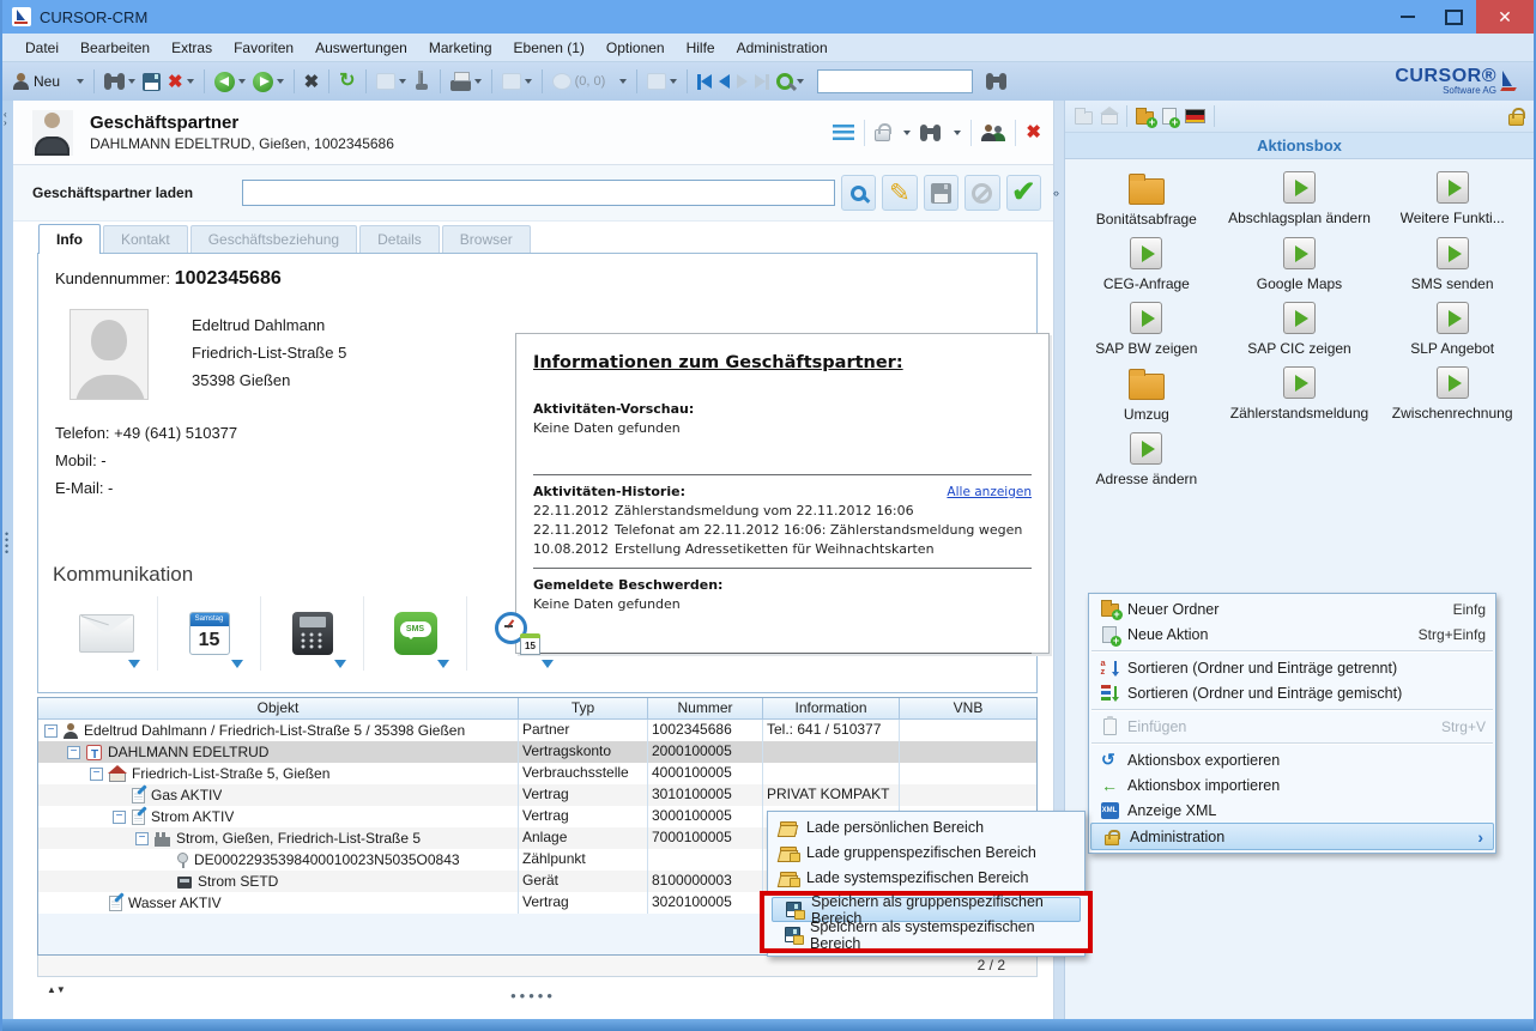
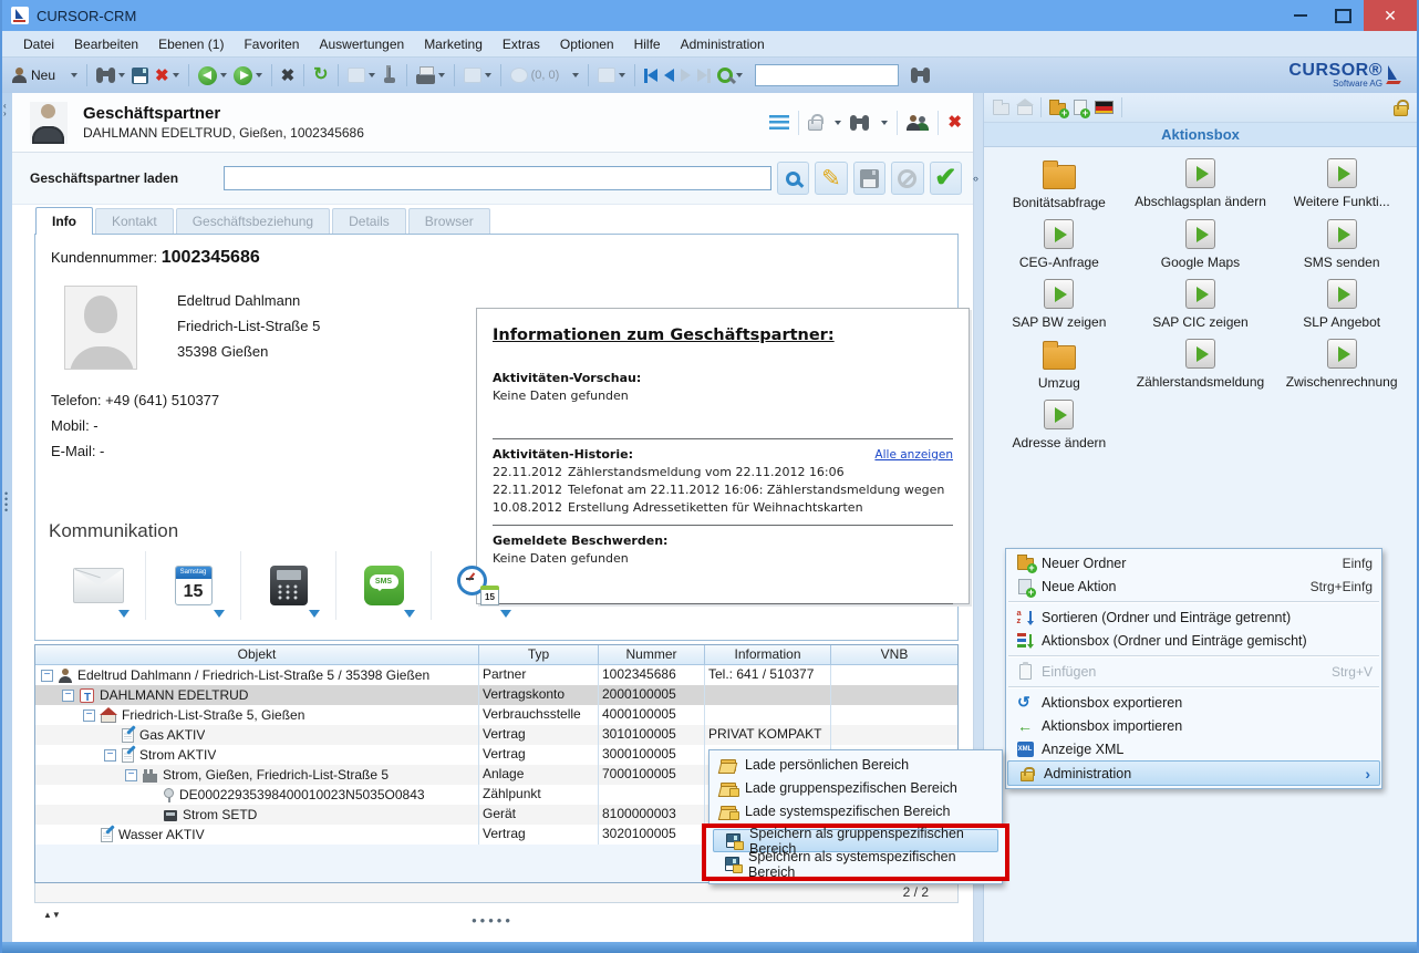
  CURSOR-CRM
  ✕
  Datei
  Bearbeiten
- Extras
+ Ebenen (1)
  Favoriten
  Auswertungen
  Marketing
- Ebenen (1)
+ Extras
  Optionen
  Hilfe
  Administration
  Neu
  ✖
  ✖
  ↻
  (0, 0)
  CURSOR®
  Software AG
  ‹
  ›
  •
  •
  •
  •
  Geschäftspartner
  DAHLMANN EDELTRUD, Gießen, 1002345686
  ✖
  Geschäftspartner laden
  ✎
  ✔
  Info
  Kontakt
  Geschäftsbeziehung
  Details
  Browser
  Kundennummer: 1002345686
  Edeltrud Dahlmann
  Friedrich-List-Straße 5
  35398 Gießen
  Telefon: +49 (641) 510377
  Mobil: -
  E-Mail: -
  Informationen zum Geschäftspartner:
  Aktivitäten-Vorschau:
  Keine Daten gefunden
  Aktivitäten-Historie:
  Alle anzeigen
  22.11.2012
  Zählerstandsmeldung vom 22.11.2012 16:06
  22.11.2012
  Telefonat am 22.11.2012 16:06: Zählerstandsmeldung wegen
  10.08.2012
  Erstellung Adressetiketten für Weihnachtskarten
  Gemeldete Beschwerden:
  Keine Daten gefunden
  Kommunikation
  15
  15
  Objekt
  Typ
  Nummer
  Information
  VNB
  −
  Edeltrud Dahlmann / Friedrich-List-Straße 5 / 35398 Gießen
  Partner
  1002345686
  Tel.: 641 / 510377
  −
  DAHLMANN EDELTRUD
  Vertragskonto
  2000100005
  −
  Friedrich-List-Straße 5, Gießen
  Verbrauchsstelle
  4000100005
  Gas AKTIV
  Vertrag
  3010100005
  PRIVAT KOMPAKT
  −
  Strom AKTIV
  Vertrag
  3000100005
  −
  Strom, Gießen, Friedrich-List-Straße 5
  Anlage
  7000100005
  DE00022935398400010023N5035O0843
  Zählpunkt
  Strom SETD
  Gerät
  8100000003
  Wasser AKTIV
  Vertrag
  3020100005
  2 / 2
  ▲▼
  •••••
  Aktionsbox
  Bonitätsabfrage
  Abschlagsplan ändern
  Weitere Funkti...
  CEG-Anfrage
  Google Maps
  SMS senden
  SAP BW zeigen
  SAP CIC zeigen
  SLP Angebot
  Umzug
  Zählerstandsmeldung
  Zwischenrechnung
  Adresse ändern
  Neuer Ordner
  Einfg
  Neue Aktion
  Strg+Einfg
  Sortieren (Ordner und Einträge getrennt)
- Sortieren (Ordner und Einträge gemischt)
+ Aktionsbox (Ordner und Einträge gemischt)
  Einfügen
  Strg+V
  Aktionsbox exportieren
  Aktionsbox importieren
  Anzeige XML
  Administration
  ›
  Lade persönlichen Bereich
  Lade gruppenspezifischen Bereich
  Lade systemspezifischen Bereich
  Speichern als gruppenspezifischen Bereich
  Speichern als systemspezifischen Bereich
